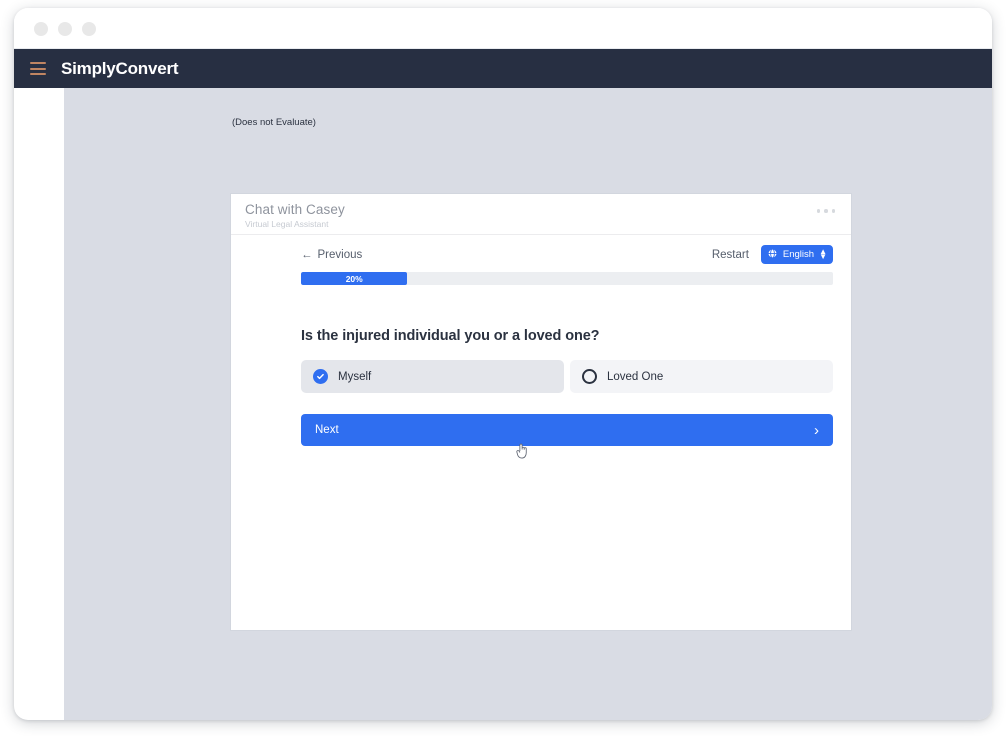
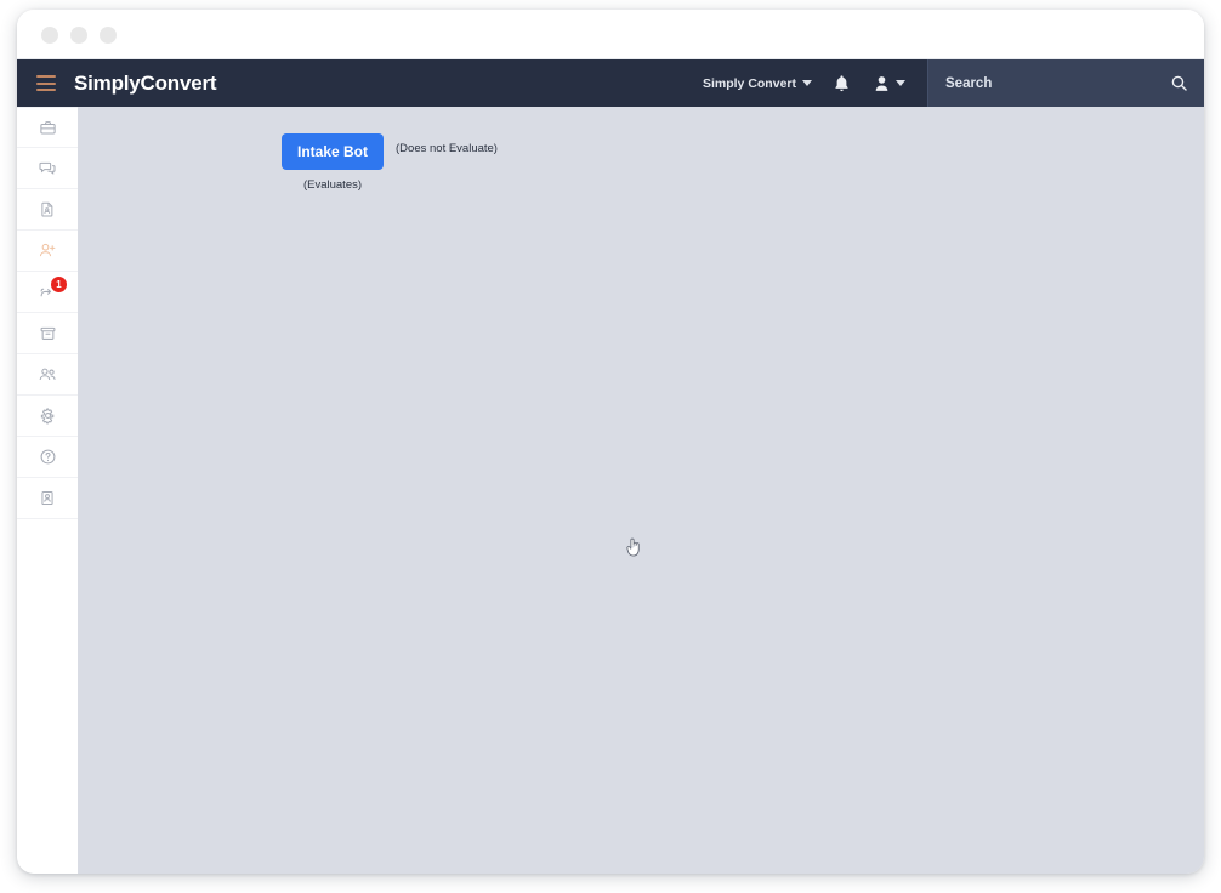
  SimplyConvert
+ Simply Convert
+ Search
+ 1
+ Intake Bot
+ (Evaluates)
  (Does not Evaluate)
- Chat with Casey
- Virtual Legal Assistant
- ←
- Previous
- Restart
- English
- ▲
- ▼
- 20%
- Is the injured individual you or a loved one?
- Myself
- Loved One
- Next
- ›
